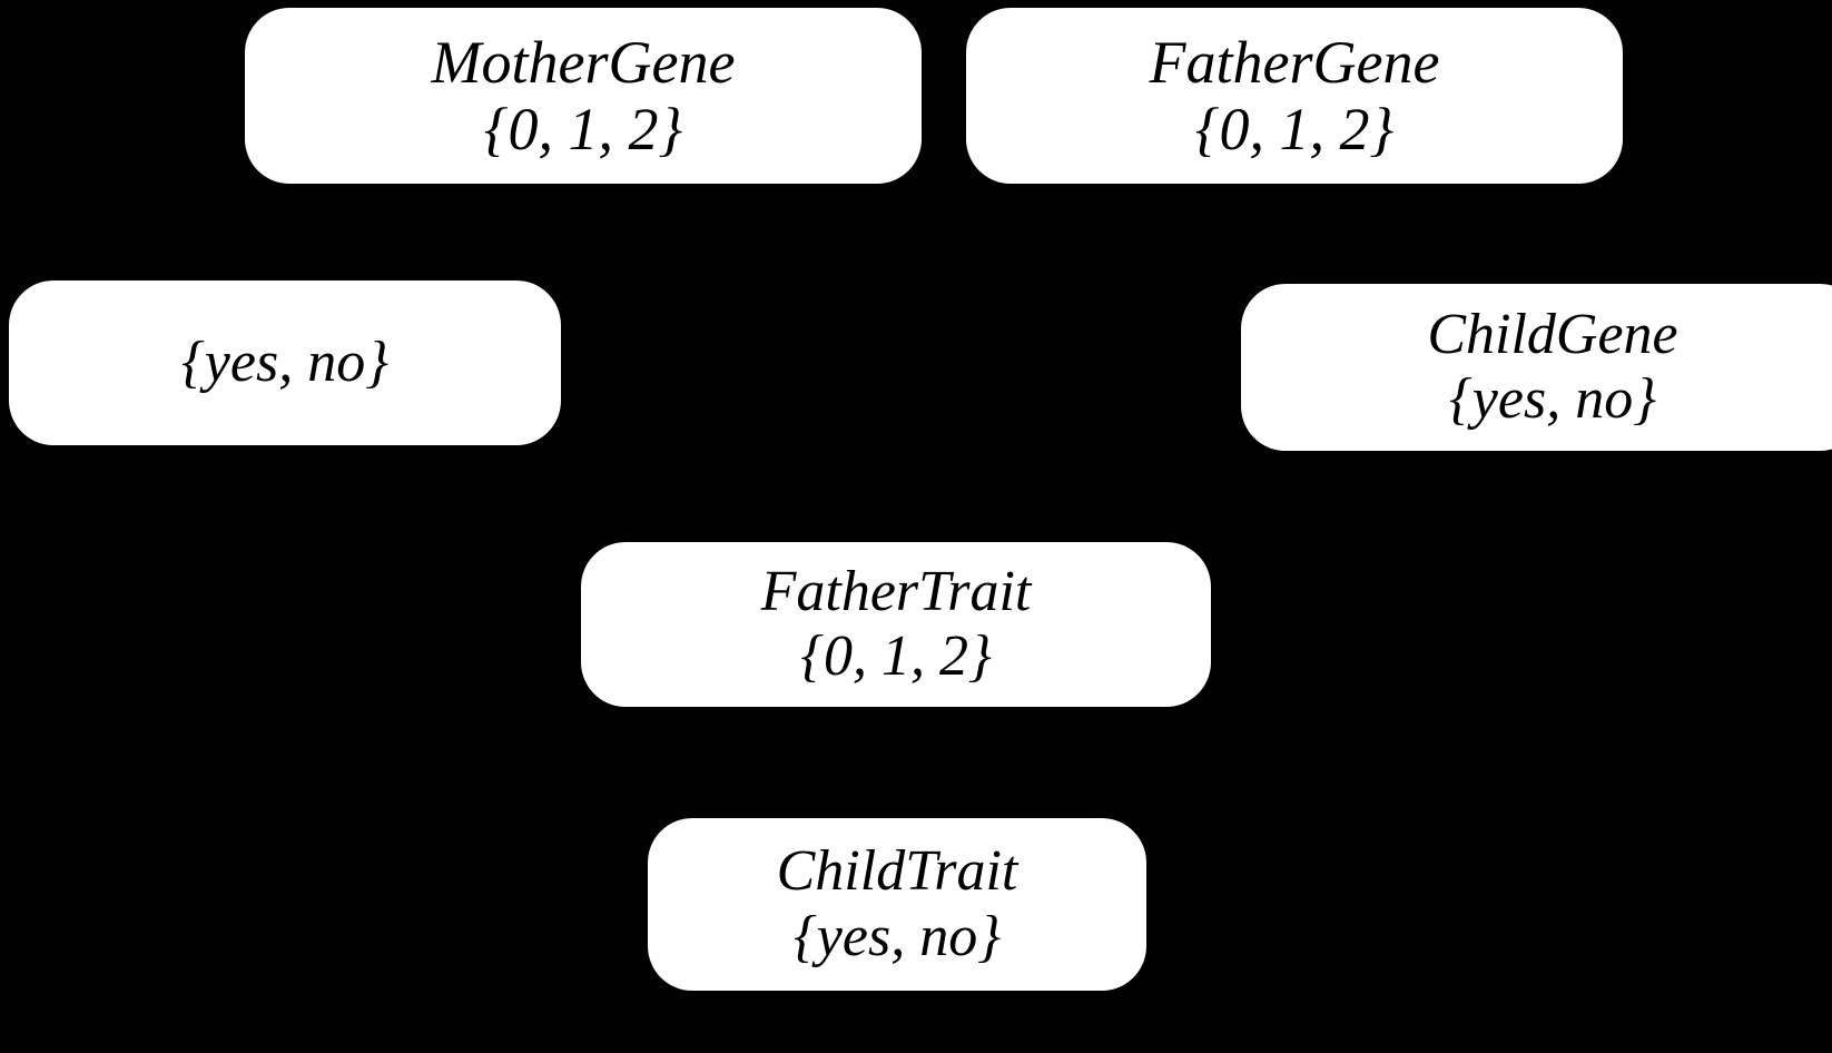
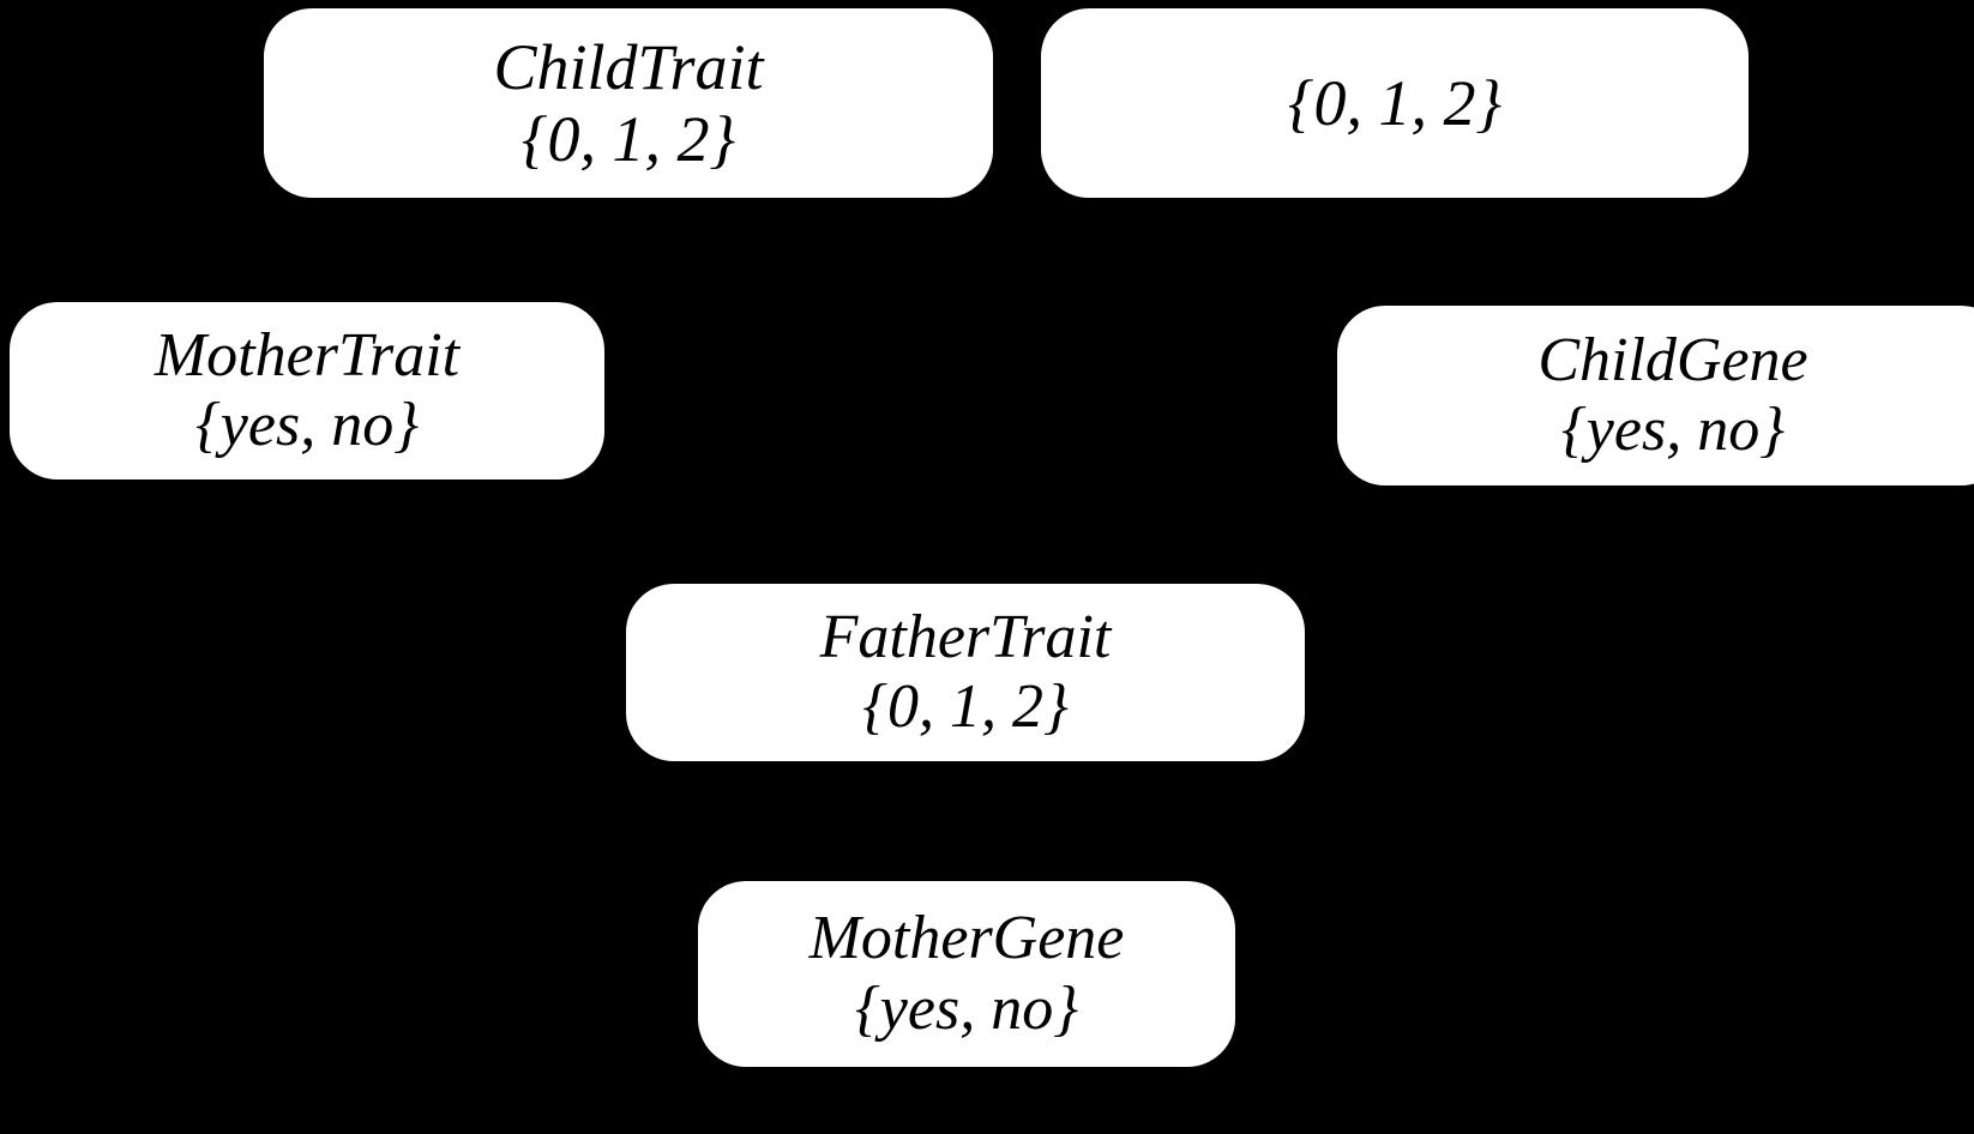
- MotherGene
+ ChildTrait
  {0, 1, 2}
- FatherGene
  {0, 1, 2}
+ MotherTrait
  {yes, no}
  ChildGene
  {yes, no}
  FatherTrait
  {0, 1, 2}
- ChildTrait
+ MotherGene
  {yes, no}
